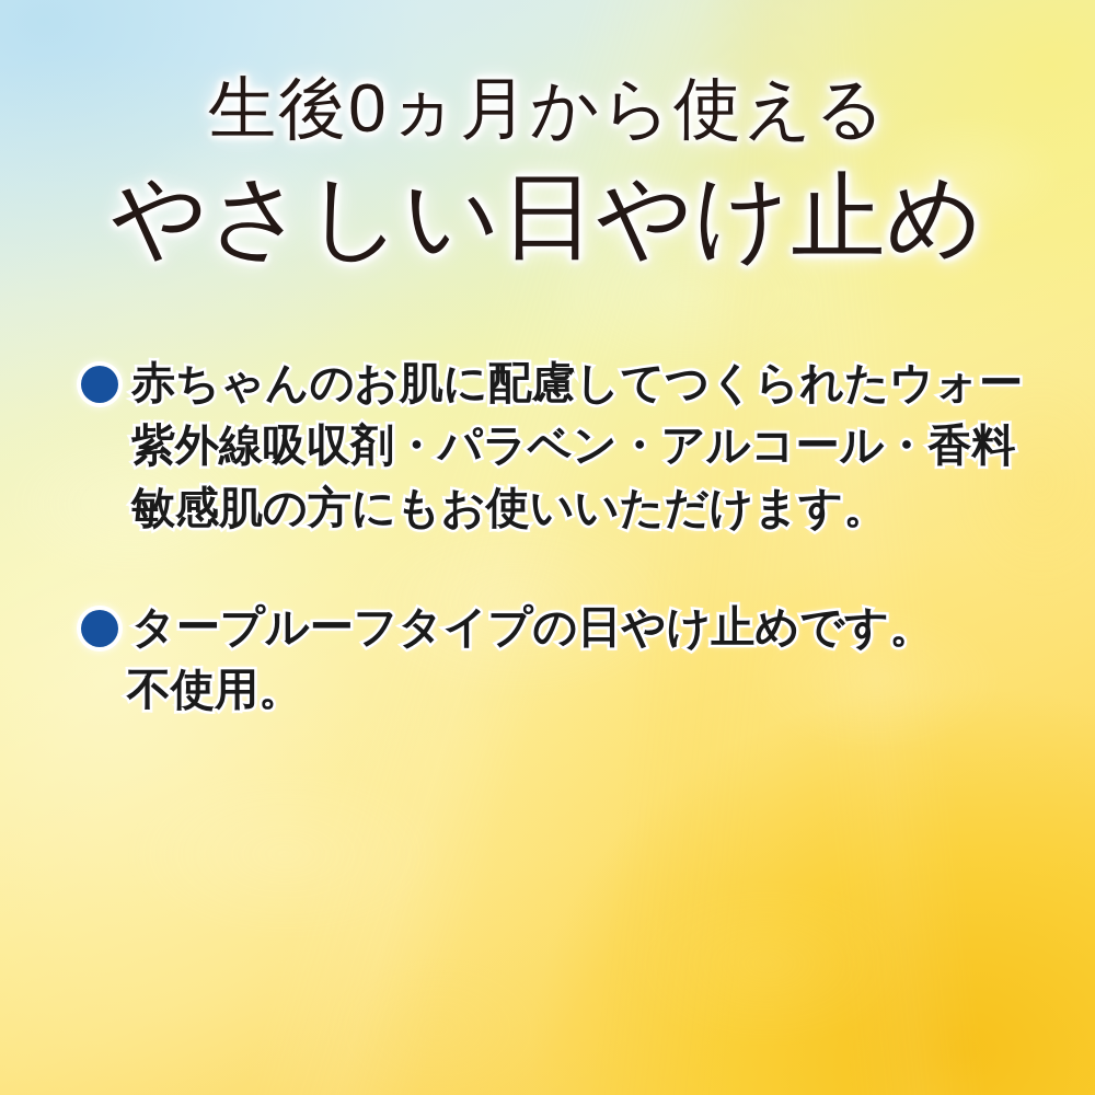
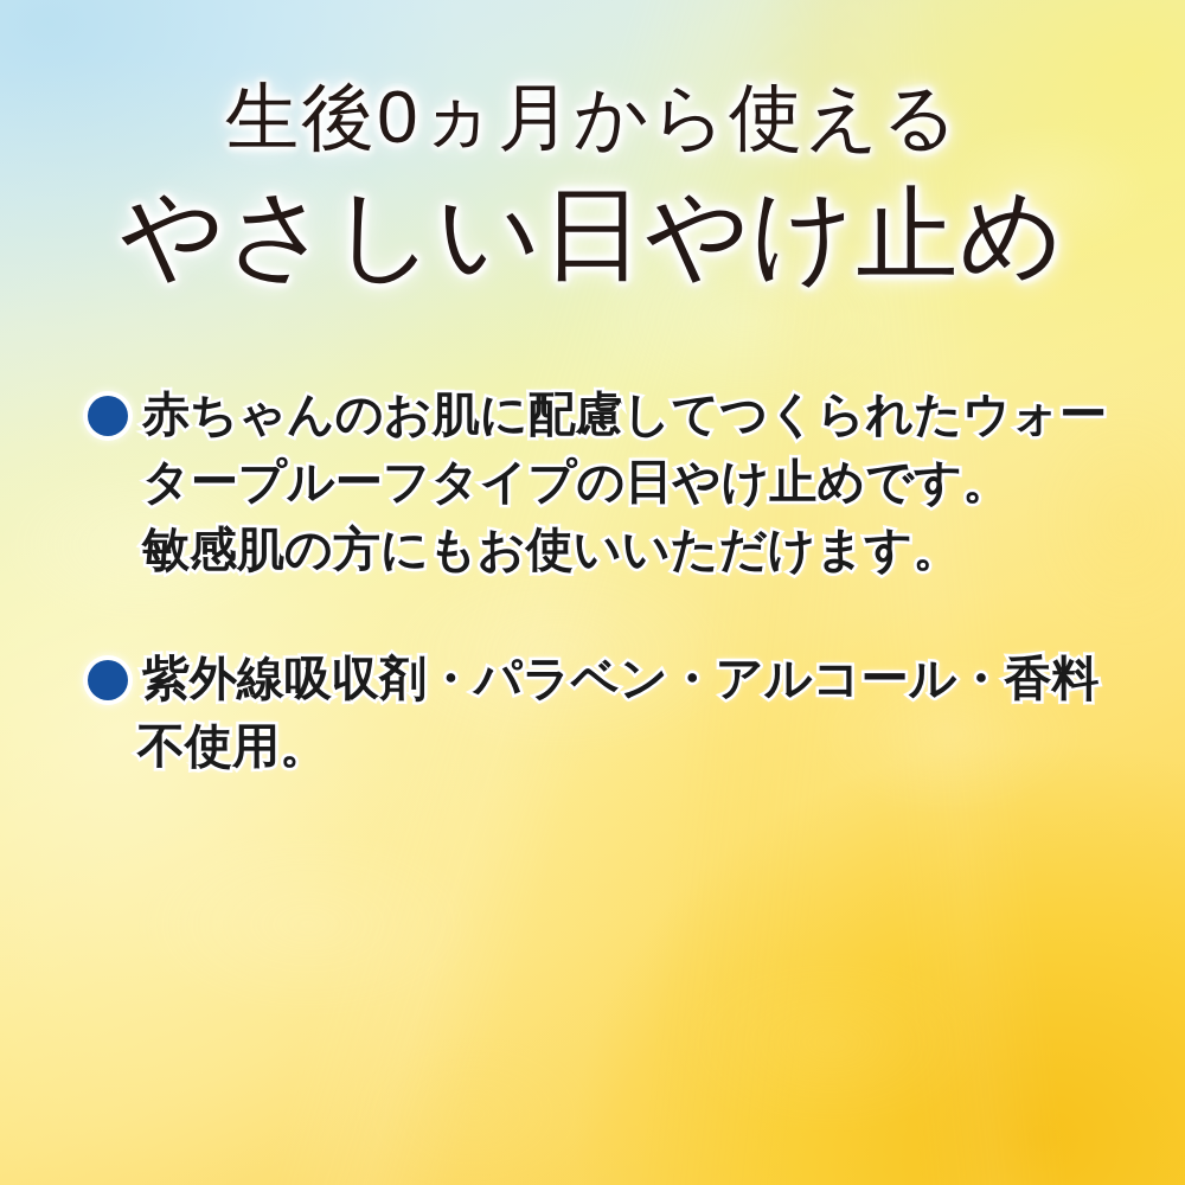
  生後0ヵ月から使える
  やさしい日やけ止め
  赤ちゃんのお肌に配慮してつくられたウォー
- 紫外線吸収剤・パラベン・アルコール・香料
+ タープルーフタイプの日やけ止めです。
  敏感肌の方にもお使いいただけます。
- タープルーフタイプの日やけ止めです。
+ 紫外線吸収剤・パラベン・アルコール・香料
  不使用。
